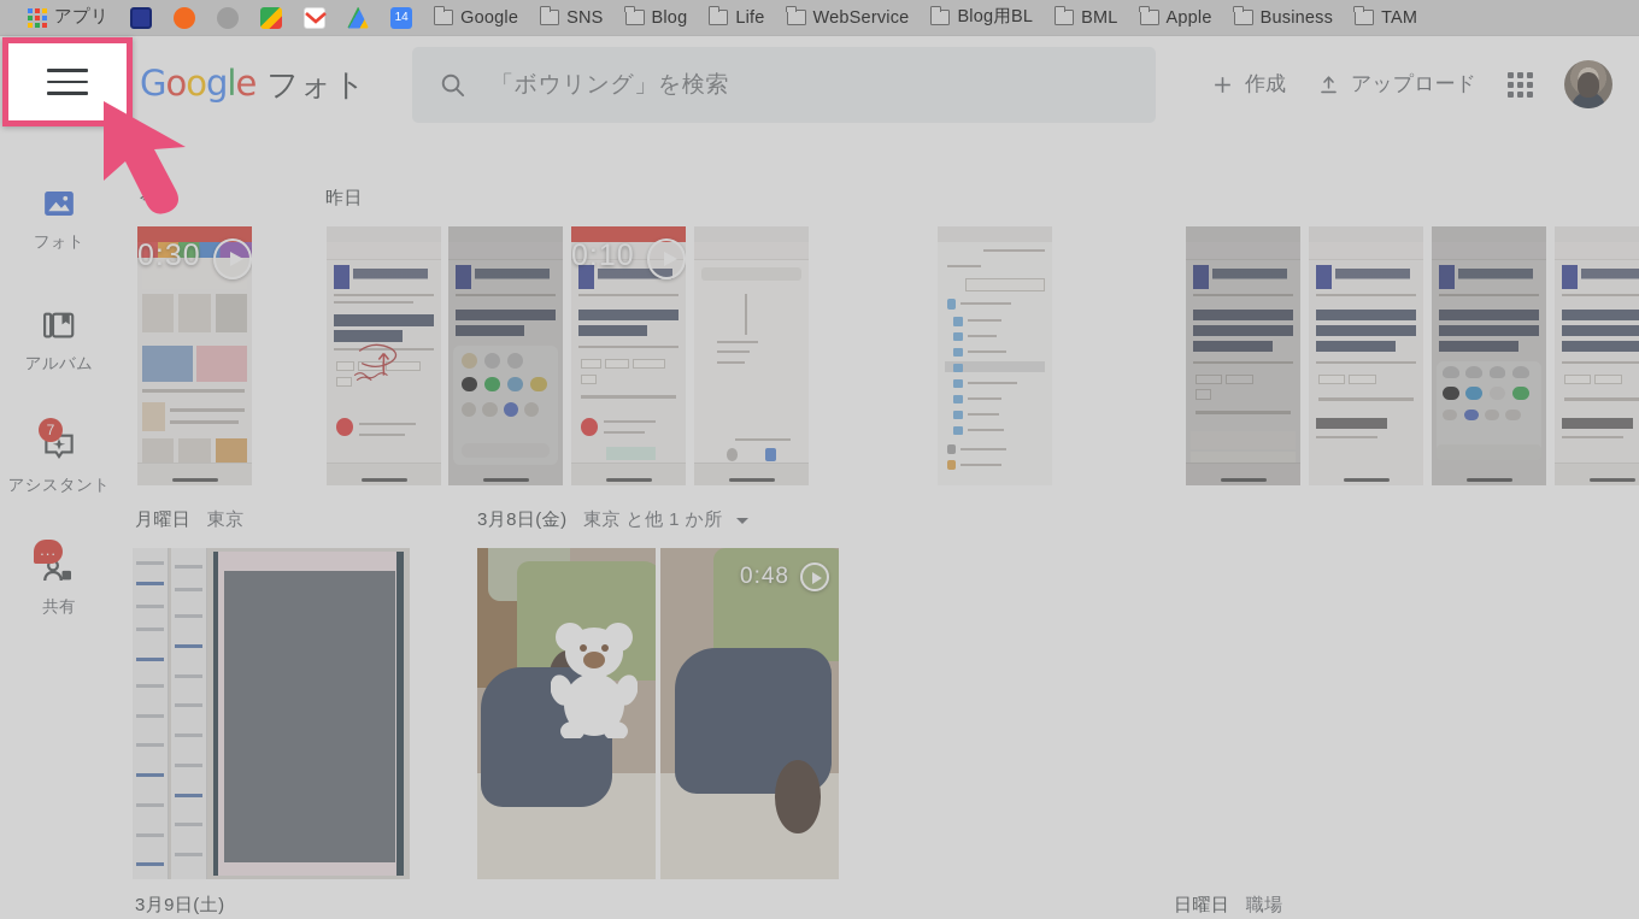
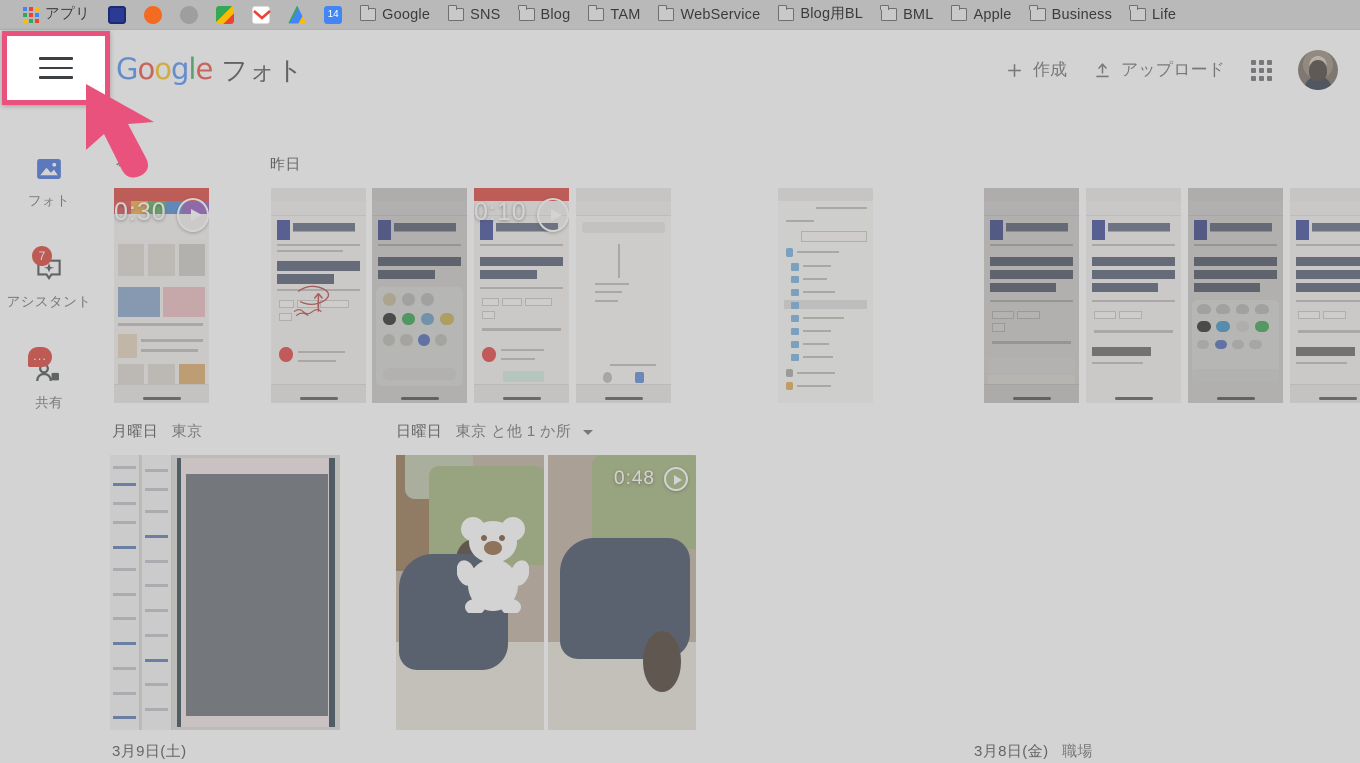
  アプリ
  14
  Google
  SNS
  Blog
- Life
+ TAM
  WebService
  Blog用BL
  BML
  Apple
  Business
- TAM
+ Life
  Google
  フォト
- 「ボウリング」を検索
  作成
  アップロード
  フォト
- アルバム
  7
  アシスタント
  ...
  共有
  昨日
  月曜日 東京
- 3月8日(金) 東京 と他 1 か所
+ 日曜日 東京 と他 1 か所
  3月9日(土)
- 日曜日 職場
+ 3月8日(金) 職場
  0:30
  0:10
  0:48
